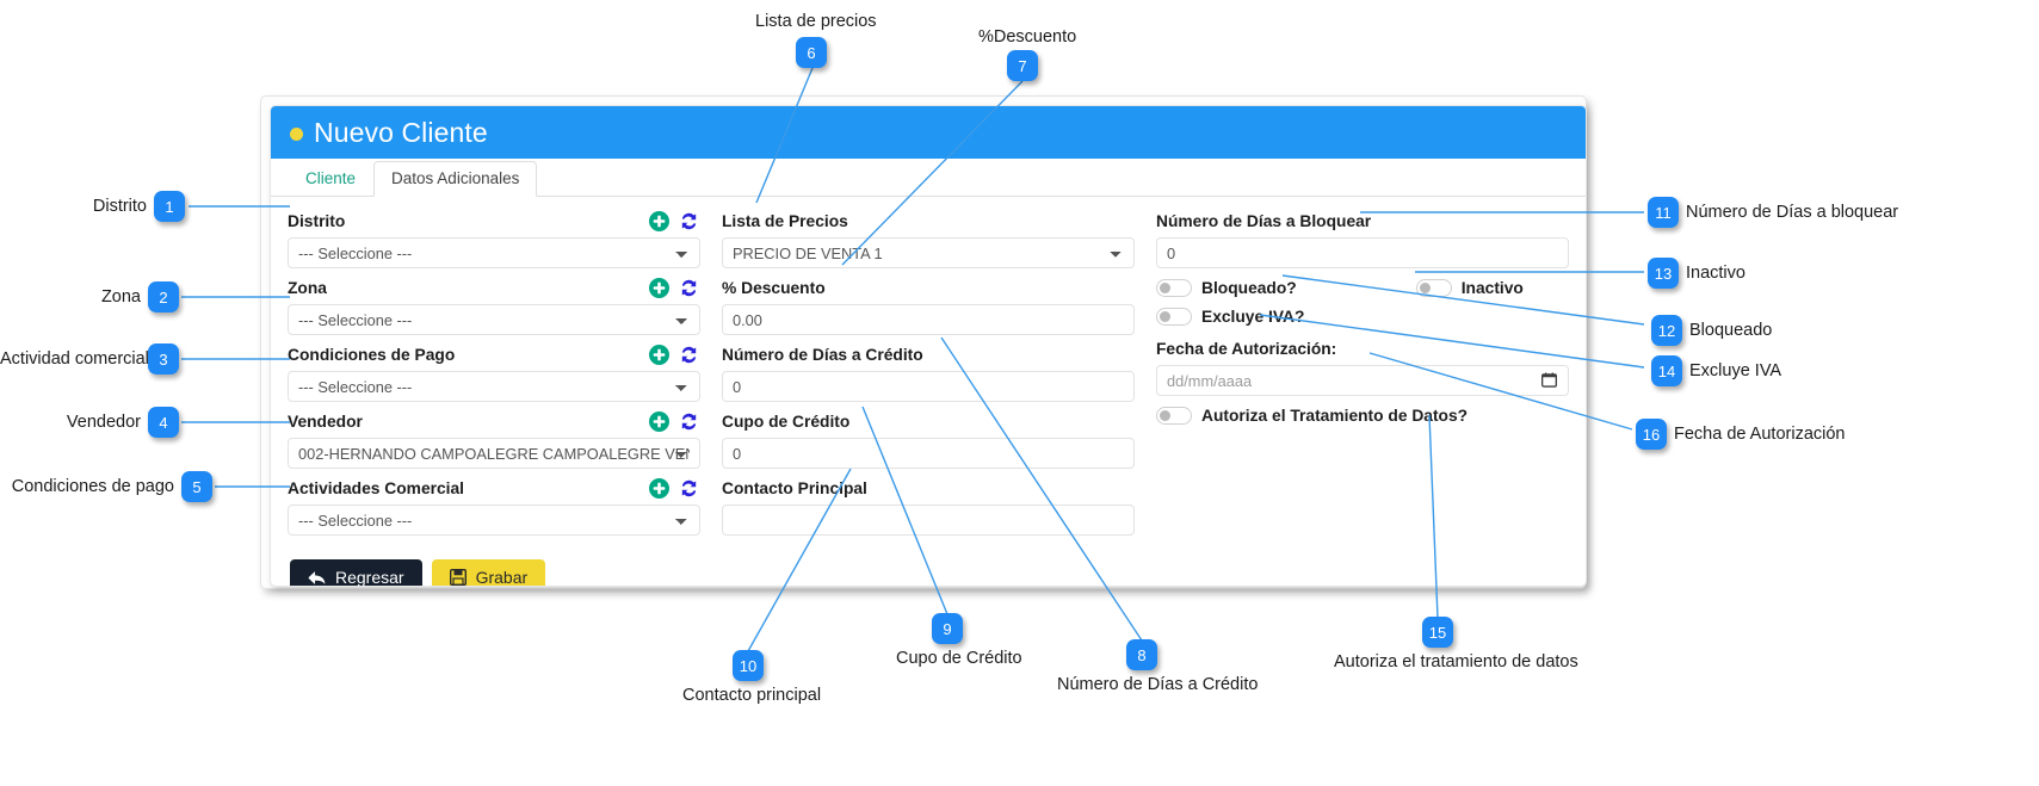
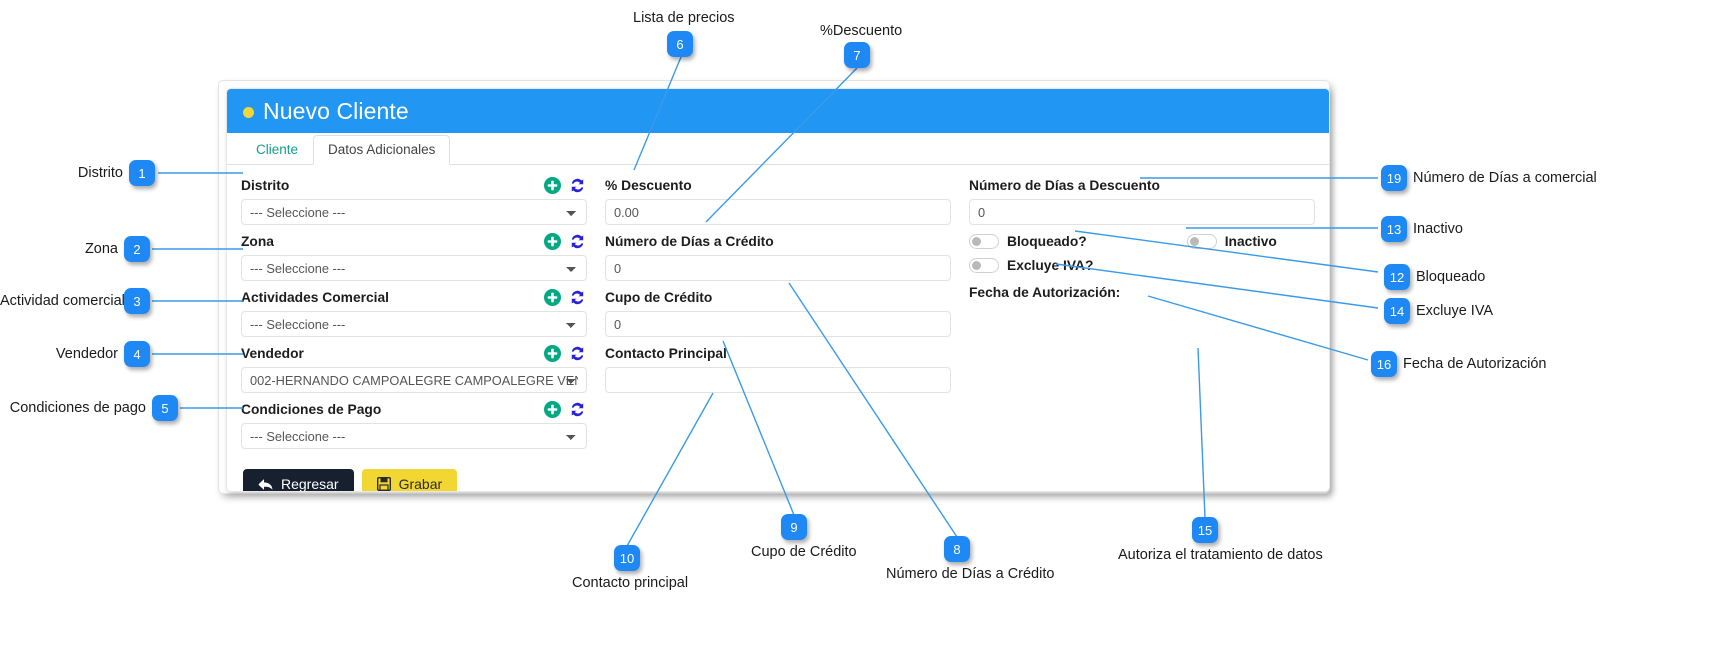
  1
  Distrito
  2
  Zona
  3
  Actividad comercial
  4
  Vendedor
  5
  Condiciones de pago
  6
  Lista de precios
  7
  %Descuento
  8
  Número de Días a Crédito
  9
  Cupo de Crédito
  10
  Contacto principal
- 11
+ 19
- Número de Días a bloquear
+ Número de Días a comercial
  12
  Bloqueado
  13
  Inactivo
  14
  Excluye IVA
  15
  Autoriza el tratamiento de datos
  16
  Fecha de Autorización
  Nuevo Cliente
  Cliente
  Datos Adicionales
  Distrito
  --- Seleccione ---
  Zona
  --- Seleccione ---
- Condiciones de Pago
+ Actividades Comercial
  --- Seleccione ---
  Vendedor
  002-HERNANDO CAMPOALEGRE CAMPOALEGRE VE
- Actividades Comercial
+ Condiciones de Pago
  --- Seleccione ---
- Lista de Precios
- PRECIO DE VENTA 1
  % Descuento
  0.00
  Número de Días a Crédito
  0
  Cupo de Crédito
  0
  Contacto Principal
- Número de Días a Bloquear
+ Número de Días a Descuento
  0
  Bloqueado?
  Inactivo
  ExcluyeA?
  Fecha de Autorización:
- dd/mm/aaaa
- Autoriza el Tratamiento de Datos?
  Regresar
  Grabar
